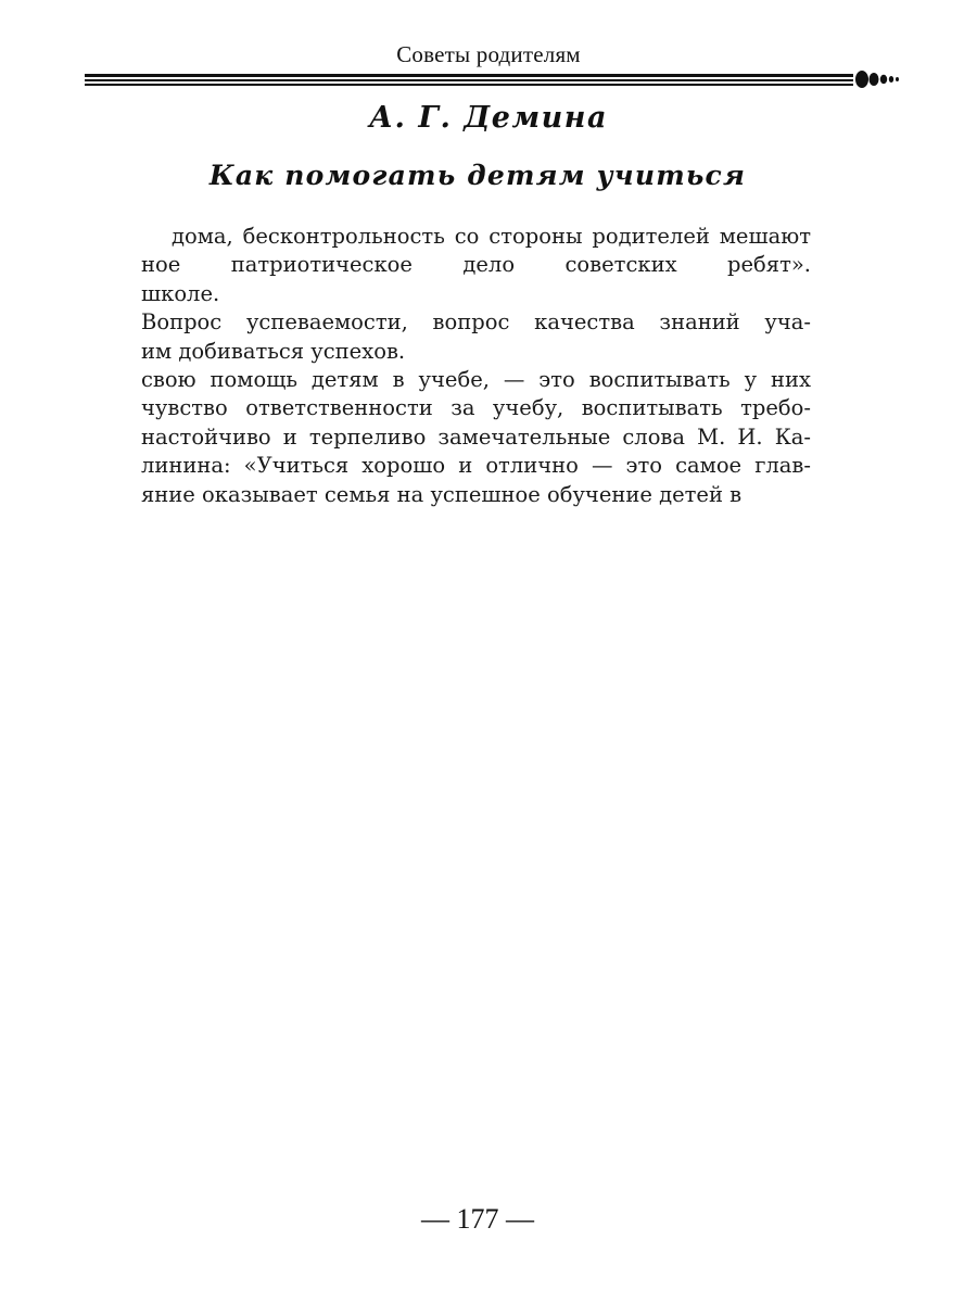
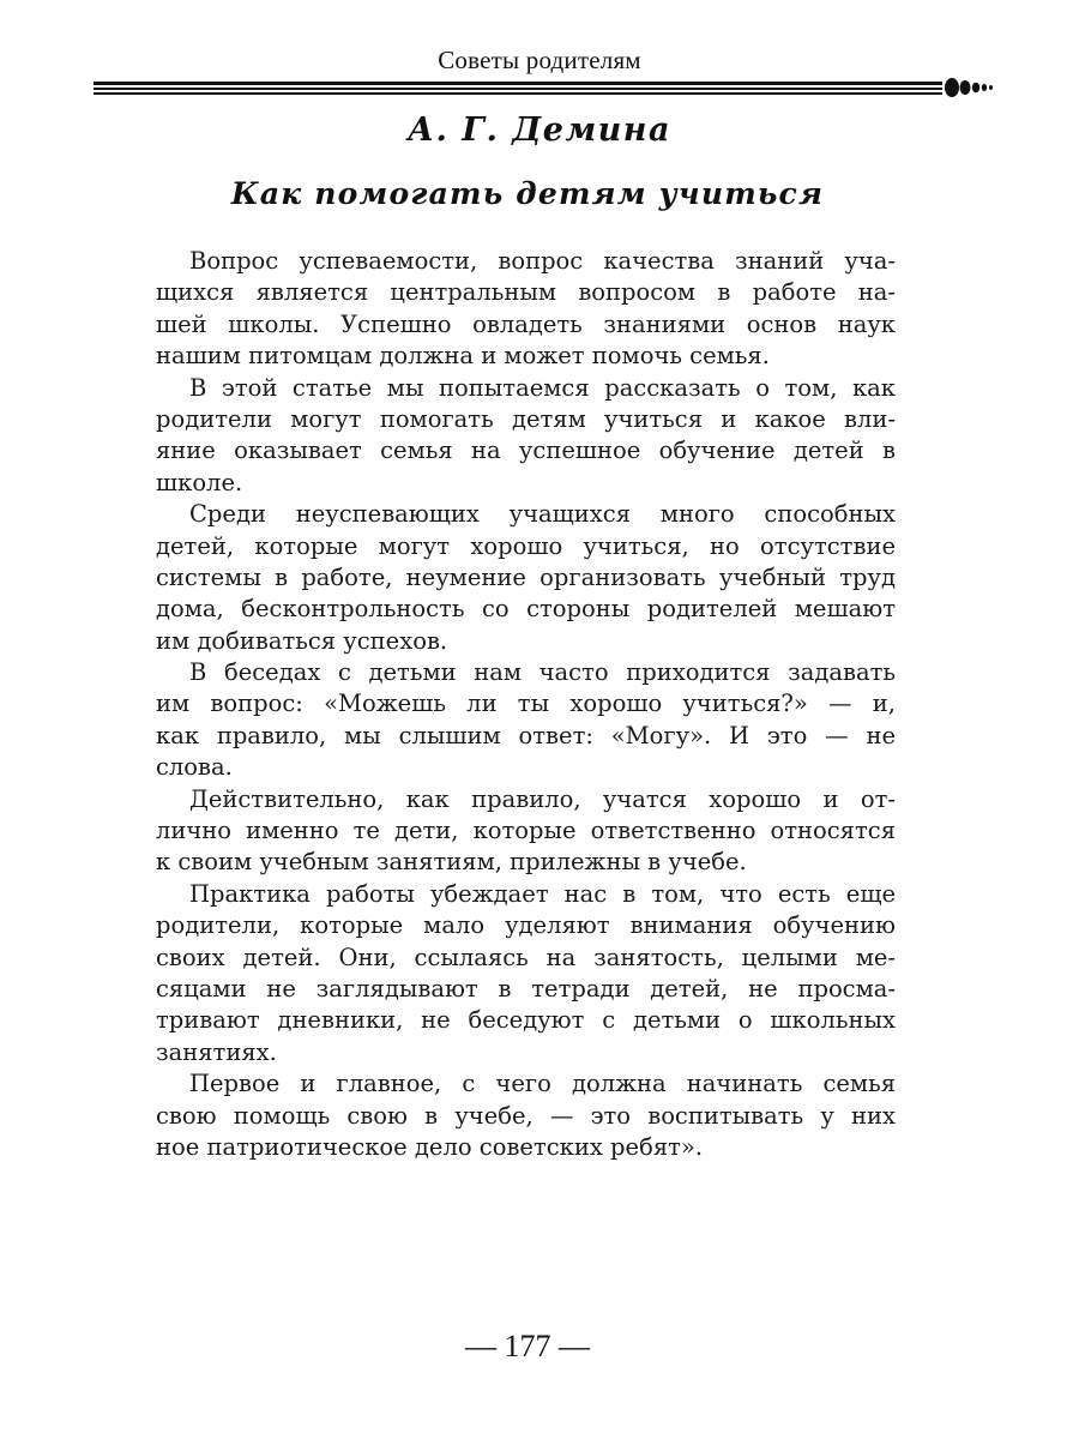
  Советы родителям
  А. Г. Демина
  Как помогать детям учиться
- дома, бесконтрольность со стороны родителей мешают
+ Вопрос успеваемости, вопрос качества знаний уча-
+ щихся является центральным вопросом в работе на-
+ шей школы. Успешно овладеть знаниями основ наук
+ нашим питомцам должна и может помочь семья.
+ В этой статье мы попытаемся рассказать о том, как
+ родители могут помогать детям учиться и какое вли-
- ное патриотическое дело советских ребят».
+ яние оказывает семья на успешное обучение детей в
  школе.
+ Среди неуспевающих учащихся много способных
+ детей, которые могут хорошо учиться, но отсутствие
+ системы в работе, неумение организовать учебный труд
- Вопрос успеваемости, вопрос качества знаний уча-
+ дома, бесконтрольность со стороны родителей мешают
  им добиваться успехов.
+ В беседах с детьми нам часто приходится задавать
+ им вопрос: «Можешь ли ты хорошо учиться?» — и,
+ как правило, мы слышим ответ: «Могу». И это — не
+ слова.
+ Действительно, как правило, учатся хорошо и от-
+ лично именно те дети, которые ответственно относятся
+ к своим учебным занятиям, прилежны в учебе.
+ Практика работы убеждает нас в том, что есть еще
+ родители, которые мало уделяют внимания обучению
+ своих детей. Они, ссылаясь на занятость, целыми ме-
+ сяцами не заглядывают в тетради детей, не просма-
+ тривают дневники, не беседуют с детьми о школьных
+ занятиях.
+ Первое и главное, с чего должна начинать семья
- свою помощь детям в учебе, — это воспитывать у них
+ свою помощь свою в учебе, — это воспитывать у них
- чувство ответственности за учебу, воспитывать требо-
- настойчиво и терпеливо замечательные слова М. И. Ка-
- линина: «Учиться хорошо и отлично — это самое глав-
- яние оказывает семья на успешное обучение детей в
+ ное патриотическое дело советских ребят».
  — 177 —
